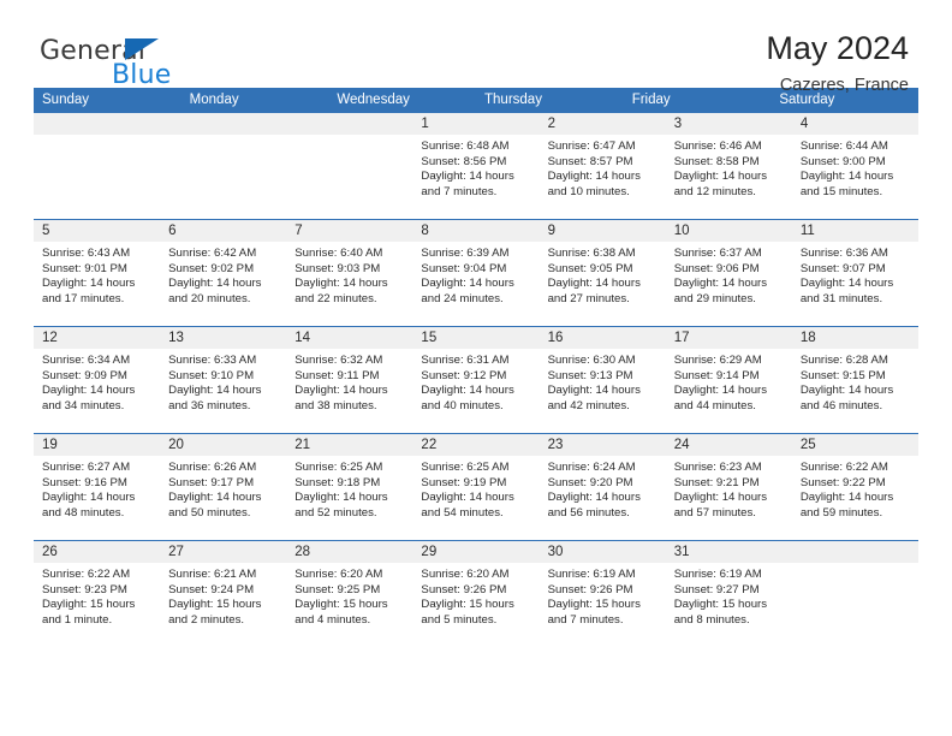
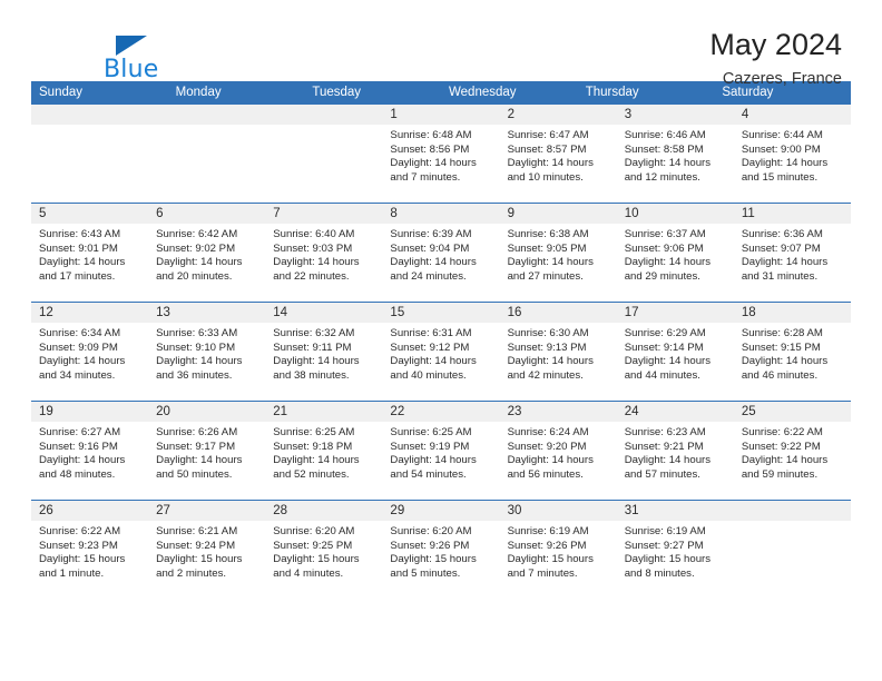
- General
  Blue
  May 2024
  Cazeres, France
  Sunday
  Monday
+ Tuesday
  Wednesday
  Thursday
- Friday
  Saturday
  1
  Sunrise: 6:48 AM
  Sunset: 8:56 PM
  Daylight: 14 hours
  and 7 minutes.
  2
  Sunrise: 6:47 AM
  Sunset: 8:57 PM
  Daylight: 14 hours
  and 10 minutes.
  3
  Sunrise: 6:46 AM
  Sunset: 8:58 PM
  Daylight: 14 hours
  and 12 minutes.
  4
  Sunrise: 6:44 AM
  Sunset: 9:00 PM
  Daylight: 14 hours
  and 15 minutes.
  5
  Sunrise: 6:43 AM
  Sunset: 9:01 PM
  Daylight: 14 hours
  and 17 minutes.
  6
  Sunrise: 6:42 AM
  Sunset: 9:02 PM
  Daylight: 14 hours
  and 20 minutes.
  7
  Sunrise: 6:40 AM
  Sunset: 9:03 PM
  Daylight: 14 hours
  and 22 minutes.
  8
  Sunrise: 6:39 AM
  Sunset: 9:04 PM
  Daylight: 14 hours
  and 24 minutes.
  9
  Sunrise: 6:38 AM
  Sunset: 9:05 PM
  Daylight: 14 hours
  and 27 minutes.
  10
  Sunrise: 6:37 AM
  Sunset: 9:06 PM
  Daylight: 14 hours
  and 29 minutes.
  11
  Sunrise: 6:36 AM
  Sunset: 9:07 PM
  Daylight: 14 hours
  and 31 minutes.
  12
  Sunrise: 6:34 AM
  Sunset: 9:09 PM
  Daylight: 14 hours
  and 34 minutes.
  13
  Sunrise: 6:33 AM
  Sunset: 9:10 PM
  Daylight: 14 hours
  and 36 minutes.
  14
  Sunrise: 6:32 AM
  Sunset: 9:11 PM
  Daylight: 14 hours
  and 38 minutes.
  15
  Sunrise: 6:31 AM
  Sunset: 9:12 PM
  Daylight: 14 hours
  and 40 minutes.
  16
  Sunrise: 6:30 AM
  Sunset: 9:13 PM
  Daylight: 14 hours
  and 42 minutes.
  17
  Sunrise: 6:29 AM
  Sunset: 9:14 PM
  Daylight: 14 hours
  and 44 minutes.
  18
  Sunrise: 6:28 AM
  Sunset: 9:15 PM
  Daylight: 14 hours
  and 46 minutes.
  19
  Sunrise: 6:27 AM
  Sunset: 9:16 PM
  Daylight: 14 hours
  and 48 minutes.
  20
  Sunrise: 6:26 AM
  Sunset: 9:17 PM
  Daylight: 14 hours
  and 50 minutes.
  21
  Sunrise: 6:25 AM
  Sunset: 9:18 PM
  Daylight: 14 hours
  and 52 minutes.
  22
  Sunrise: 6:25 AM
  Sunset: 9:19 PM
  Daylight: 14 hours
  and 54 minutes.
  23
  Sunrise: 6:24 AM
  Sunset: 9:20 PM
  Daylight: 14 hours
  and 56 minutes.
  24
  Sunrise: 6:23 AM
  Sunset: 9:21 PM
  Daylight: 14 hours
  and 57 minutes.
  25
  Sunrise: 6:22 AM
  Sunset: 9:22 PM
  Daylight: 14 hours
  and 59 minutes.
  26
  Sunrise: 6:22 AM
  Sunset: 9:23 PM
  Daylight: 15 hours
  and 1 minute.
  27
  Sunrise: 6:21 AM
  Sunset: 9:24 PM
  Daylight: 15 hours
  and 2 minutes.
  28
  Sunrise: 6:20 AM
  Sunset: 9:25 PM
  Daylight: 15 hours
  and 4 minutes.
  29
  Sunrise: 6:20 AM
  Sunset: 9:26 PM
  Daylight: 15 hours
  and 5 minutes.
  30
  Sunrise: 6:19 AM
  Sunset: 9:26 PM
  Daylight: 15 hours
  and 7 minutes.
  31
  Sunrise: 6:19 AM
  Sunset: 9:27 PM
  Daylight: 15 hours
  and 8 minutes.
